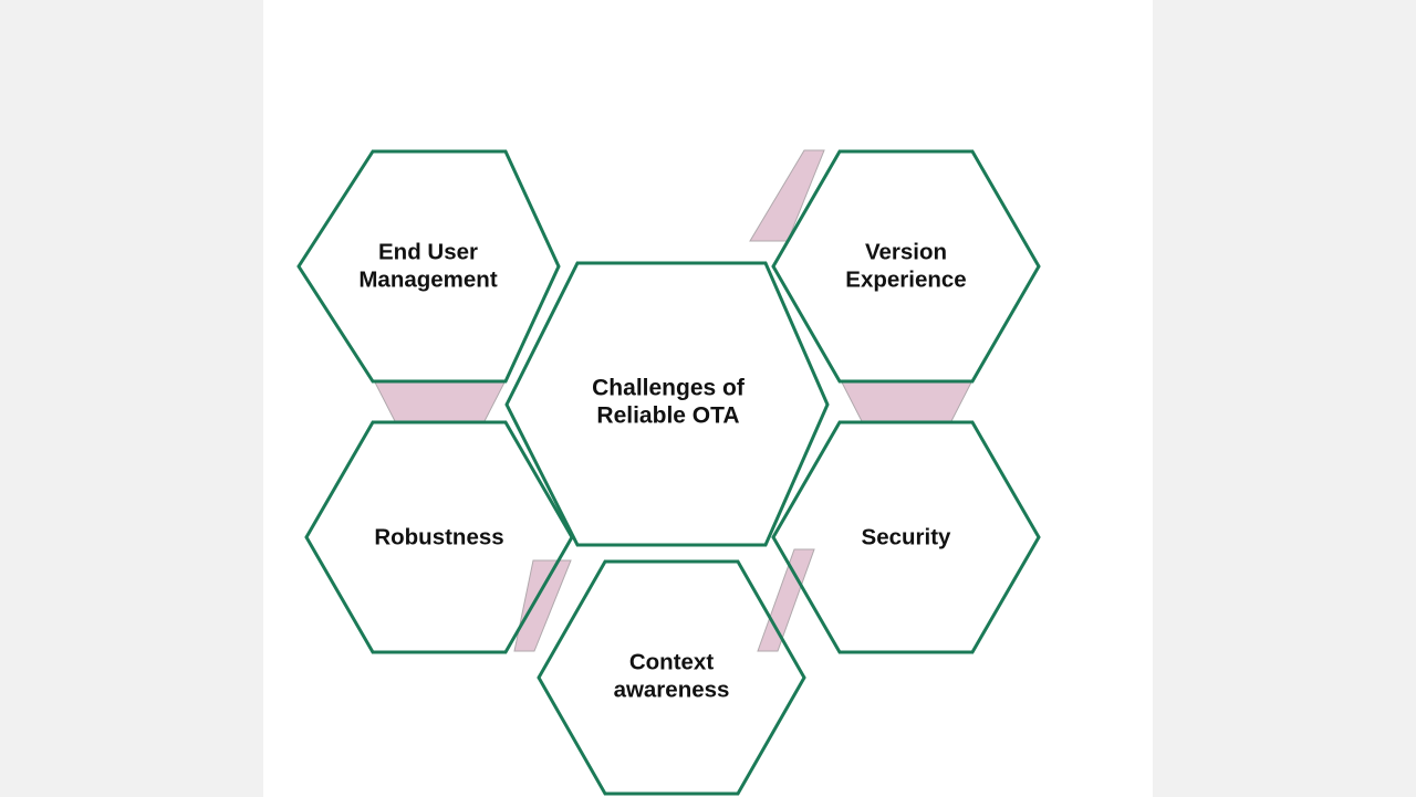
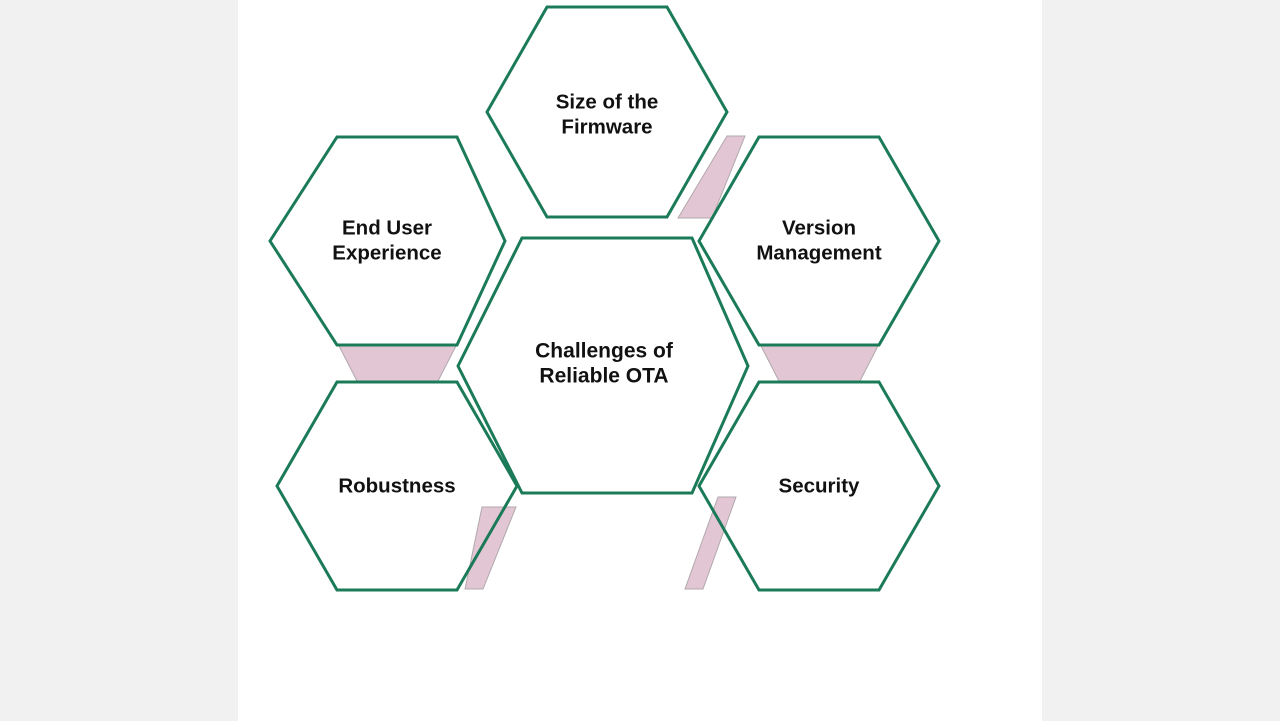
+ Size of the
+ Firmware
  Version
- Experience
+ Management
  Security
- Context
- awareness
  Robustness
  End User
- Management
+ Experience
  Challenges of
  Reliable OTA
